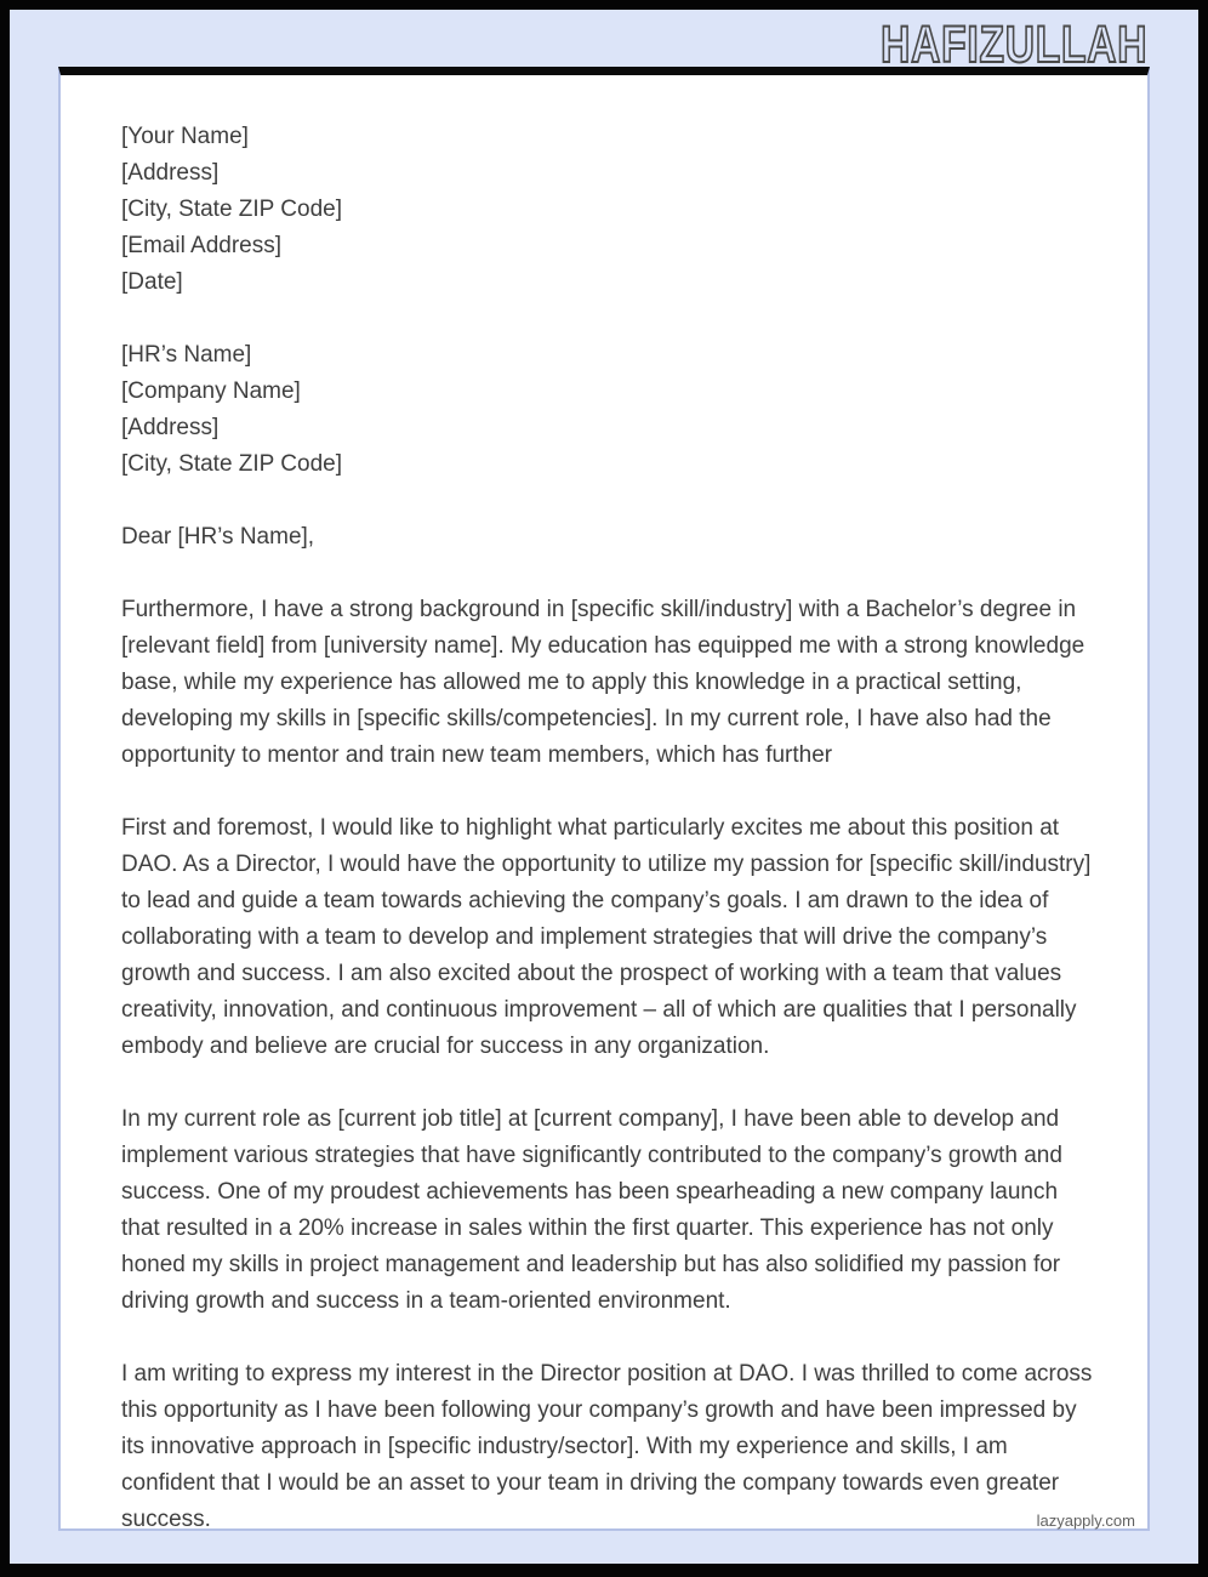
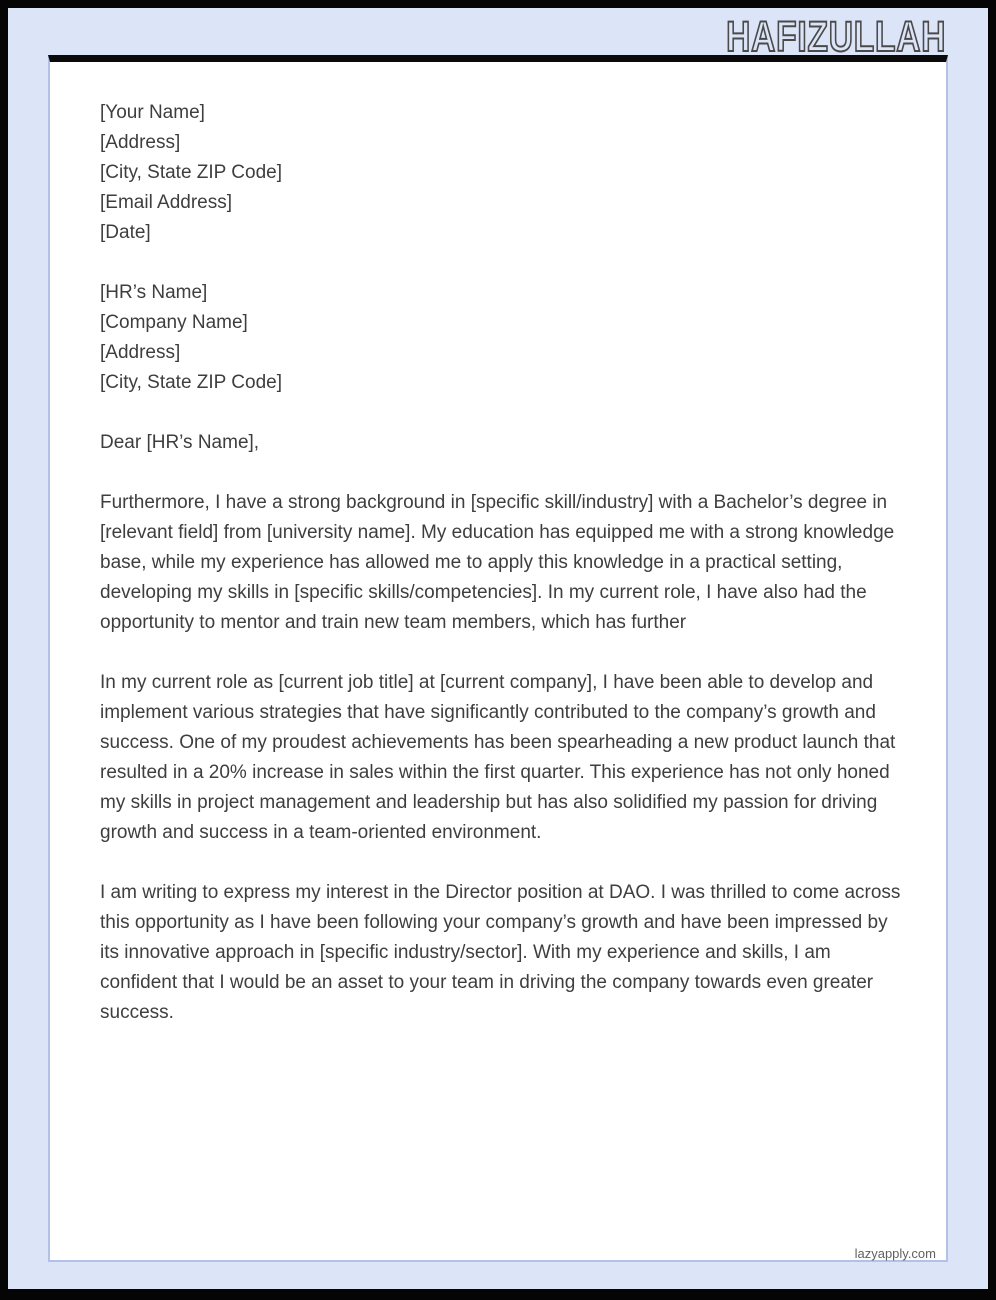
  HAFIZULLAH
  [Your Name]
  [Address]
  [City, State ZIP Code]
  [Email Address]
  [Date]
  [HR’s Name]
  [Company Name]
  [Address]
  [City, State ZIP Code]
  Dear [HR’s Name],
  Furthermore, I have a strong background in [specific skill/industry] with a Bachelor’s degree in [relevant field] from [university name]. My education has equipped me with a strong knowledge base, while my experience has allowed me to apply this knowledge in a practical setting, developing my skills in [specific skills/competencies]. In my current role, I have also had the opportunity to mentor and train new team members, which has further
- First and foremost, I would like to highlight what particularly excites me about this position at DAO. As a Director, I would have the opportunity to utilize my passion for [specific skill/industry] to lead and guide a team towards achieving the company’s goals. I am drawn to the idea of collaborating with a team to develop and implement strategies that will drive the company’s growth and success. I am also excited about the prospect of working with a team that values creativity, innovation, and continuous improvement – all of which are qualities that I personally embody and believe are crucial for success in any organization.
- In my current role as [current job title] at [current company], I have been able to develop and implement various strategies that have significantly contributed to the company’s growth and success. One of my proudest achievements has been spearheading a new company launch that resulted in a 20% increase in sales within the first quarter. This experience has not only honed my skills in project management and leadership but has also solidified my passion for driving growth and success in a team-oriented environment.
+ In my current role as [current job title] at [current company], I have been able to develop and implement various strategies that have significantly contributed to the company’s growth and success. One of my proudest achievements has been spearheading a new product launch that resulted in a 20% increase in sales within the first quarter. This experience has not only honed my skills in project management and leadership but has also solidified my passion for driving growth and success in a team-oriented environment.
  I am writing to express my interest in the Director position at DAO. I was thrilled to come across this opportunity as I have been following your company’s growth and have been impressed by its innovative approach in [specific industry/sector]. With my experience and skills, I am confident that I would be an asset to your team in driving the company towards even greater success.
  lazyapply.com
